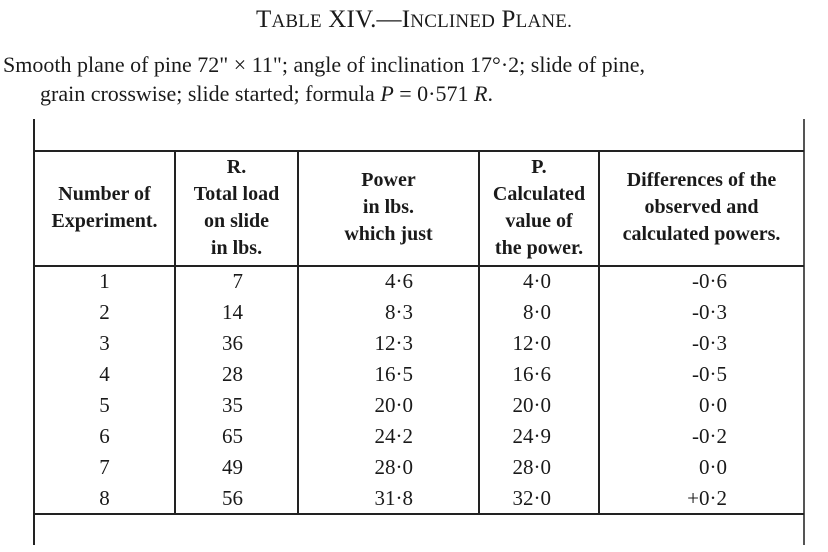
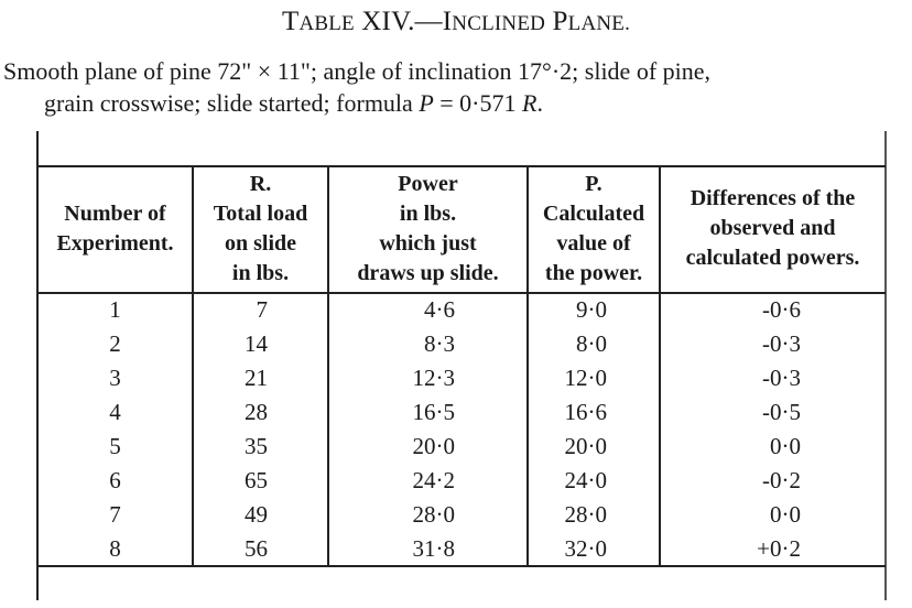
  TABLE XIV.—INCLINED PLANE.
  Smooth plane of pine 72" × 11"; angle of inclination 17°·2; slide of pine,
  grain crosswise; slide started; formula P = 0·571 R.
  Number of
  Experiment.
  R.
  Total load
  on slide
  in lbs.
  Power
  in lbs.
  which just
+ draws up slide.
  P.
  Calculated
  value of
  the power.
  Differences of the
  observed and
  calculated powers.
  1
  7
  4·6
- 4·0
+ 9·0
  -0·6
  2
  14
  8·3
  8·0
  -0·3
  3
- 36
+ 21
  12·3
  12·0
  -0·3
  4
  28
  16·5
  16·6
  -0·5
  5
  35
  20·0
  20·0
  0·0
  6
  65
  24·2
- 24·9
+ 24·0
  -0·2
  7
  49
  28·0
  28·0
  0·0
  8
  56
  31·8
  32·0
  +0·2
